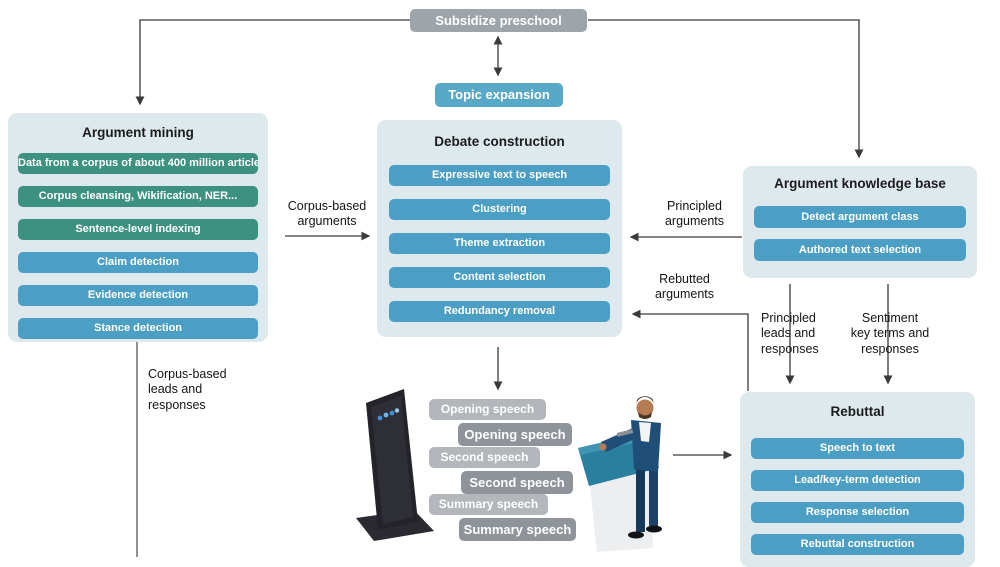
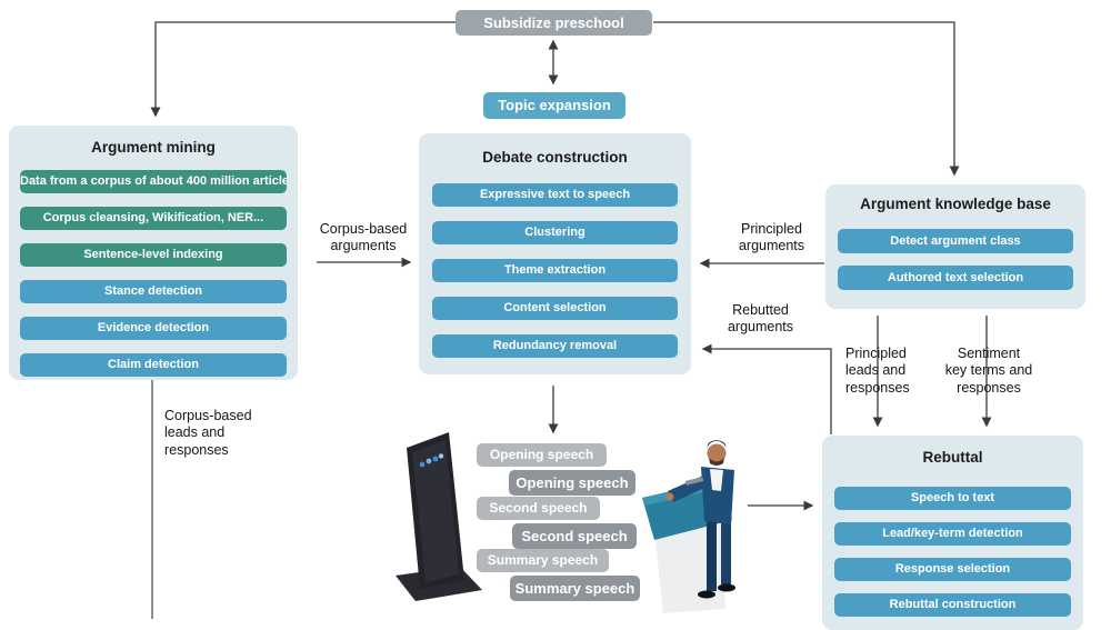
  Subsidize preschool
  Topic expansion
  Argument mining
  Data from a corpus of about 400 million article
  Corpus cleansing, Wikification, NER...
  Sentence-level indexing
- Claim detection
+ Stance detection
  Evidence detection
- Stance detection
+ Claim detection
  Debate construction
  Expressive text to speech
  Clustering
  Theme extraction
  Content selection
  Redundancy removal
  Argument knowledge base
  Detect argument class
  Authored text selection
  Rebuttal
  Speech to text
  Lead/key-term detection
  Response selection
  Rebuttal construction
  Corpus-based
  arguments
  Principled
  arguments
  Rebutted
  arguments
  Corpus-based
  leads and
  responses
  Principled
  leads and
  responses
  Sentiment
  key terms and
  responses
  Opening speech
  Opening speech
  Second speech
  Second speech
  Summary speech
  Summary speech
